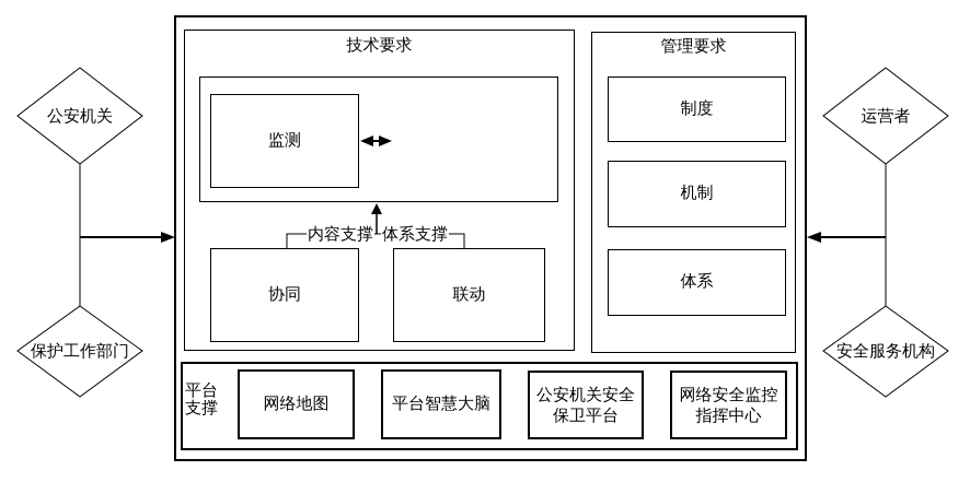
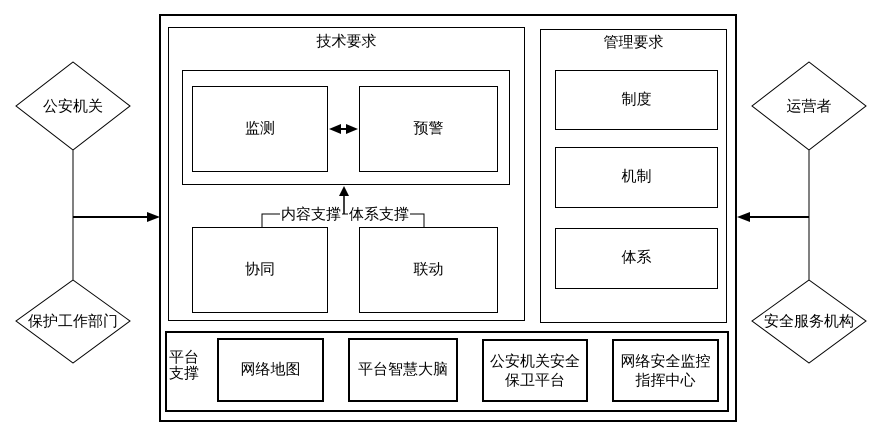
  技术要求
  监测
+ 预警
  内容支撑
  体系支撑
  协同
  联动
  管理要求
  制度
  机制
  体系
  平台
  支撑
  网络地图
  平台智慧大脑
  公安机关安全
  保卫平台
  网络安全监控
  指挥中心
  公安机关
  保护工作部门
  运营者
  安全服务机构
